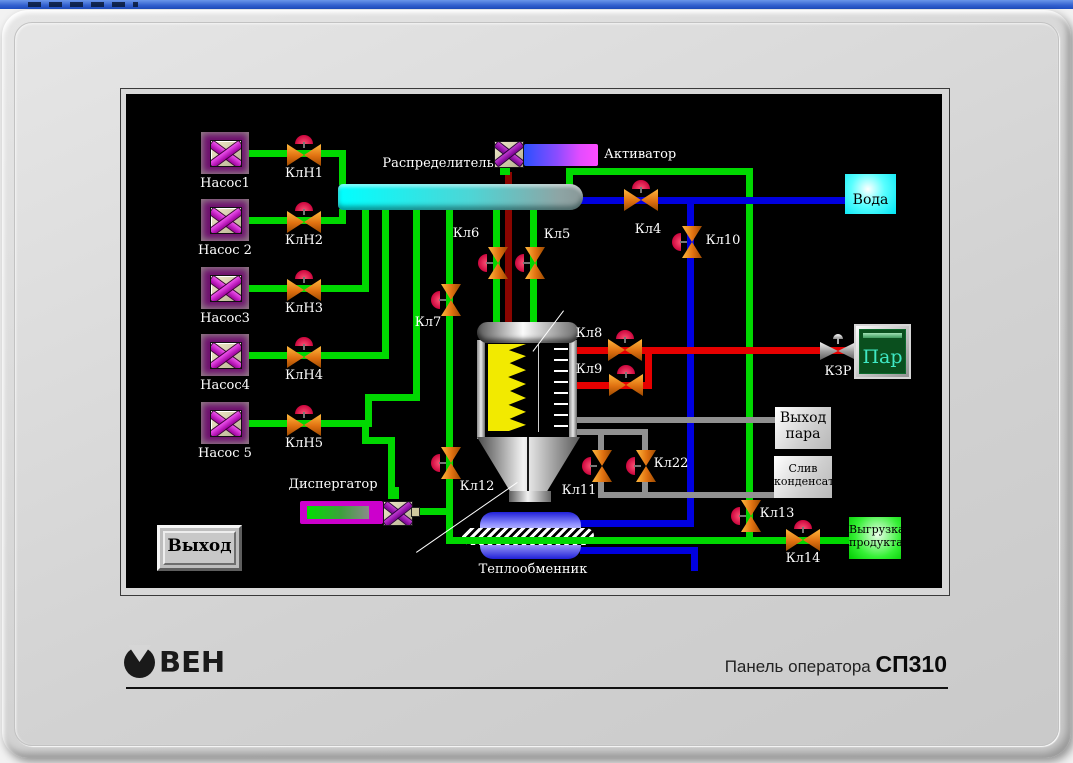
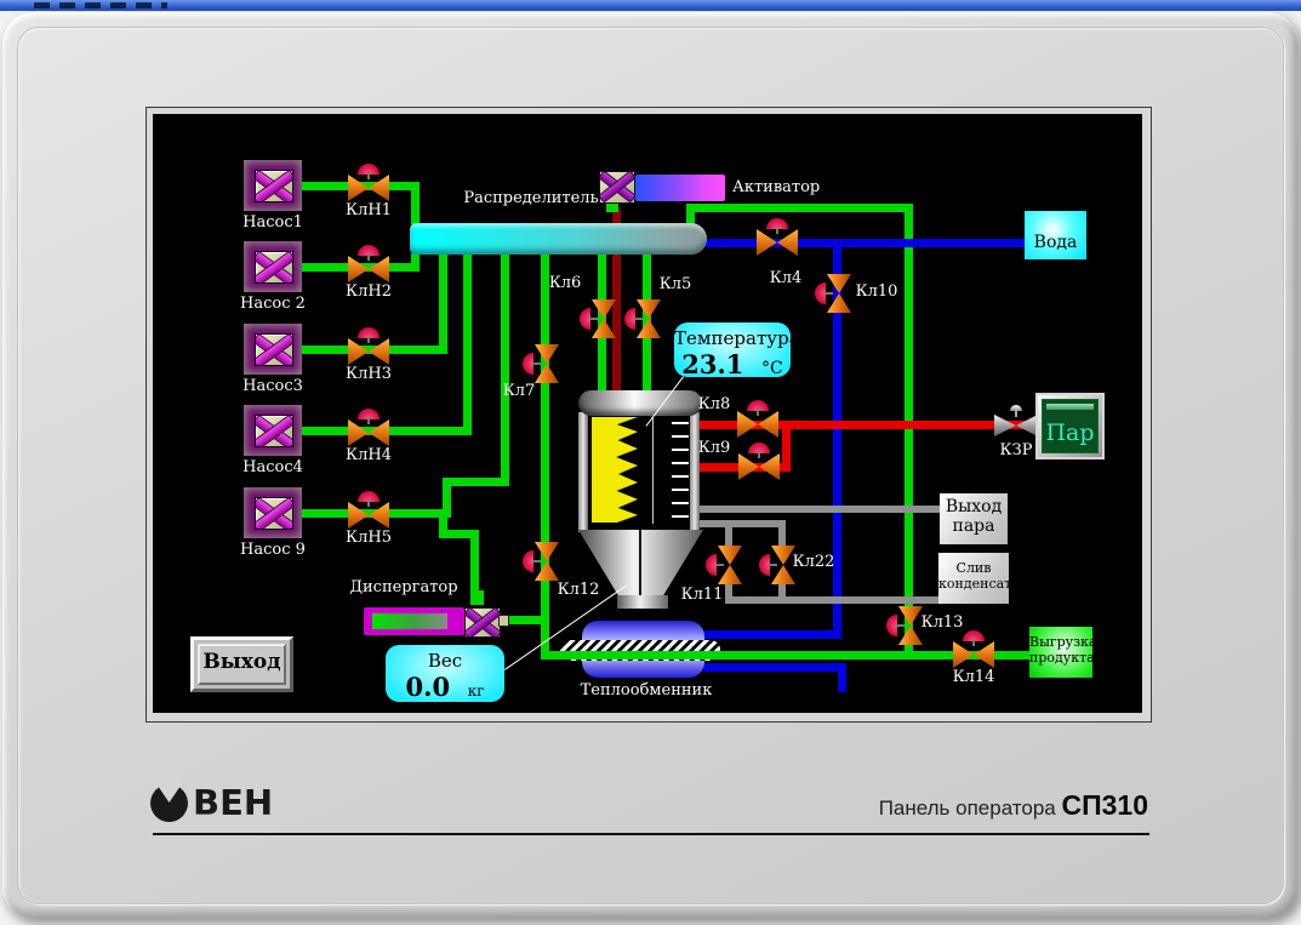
  Распределитель
  Активатор
  Теплообменник
  Диспергатор
  Насос1
  Насос 2
  Насос3
  Насос4
- Насос 5
+ Насос 9
  КлН1
  КлН2
  КлН3
  КлН4
  КлН5
  Кл4
  Кл6
  Кл5
  Кл7
  Кл10
  Кл8
  Кл9
  Кл12
  Кл11
  Кл22
  Кл13
  Кл14
  КЗР
  Вода
  Пар
  Выход
  пара
  Слив
  конденсата
  Выгрузка
  продукта
+ Температура
+ 23.1 °C
+ Вес
+ 0.0 кг
  Выход
  ВЕН
  Панель оператора СП310
